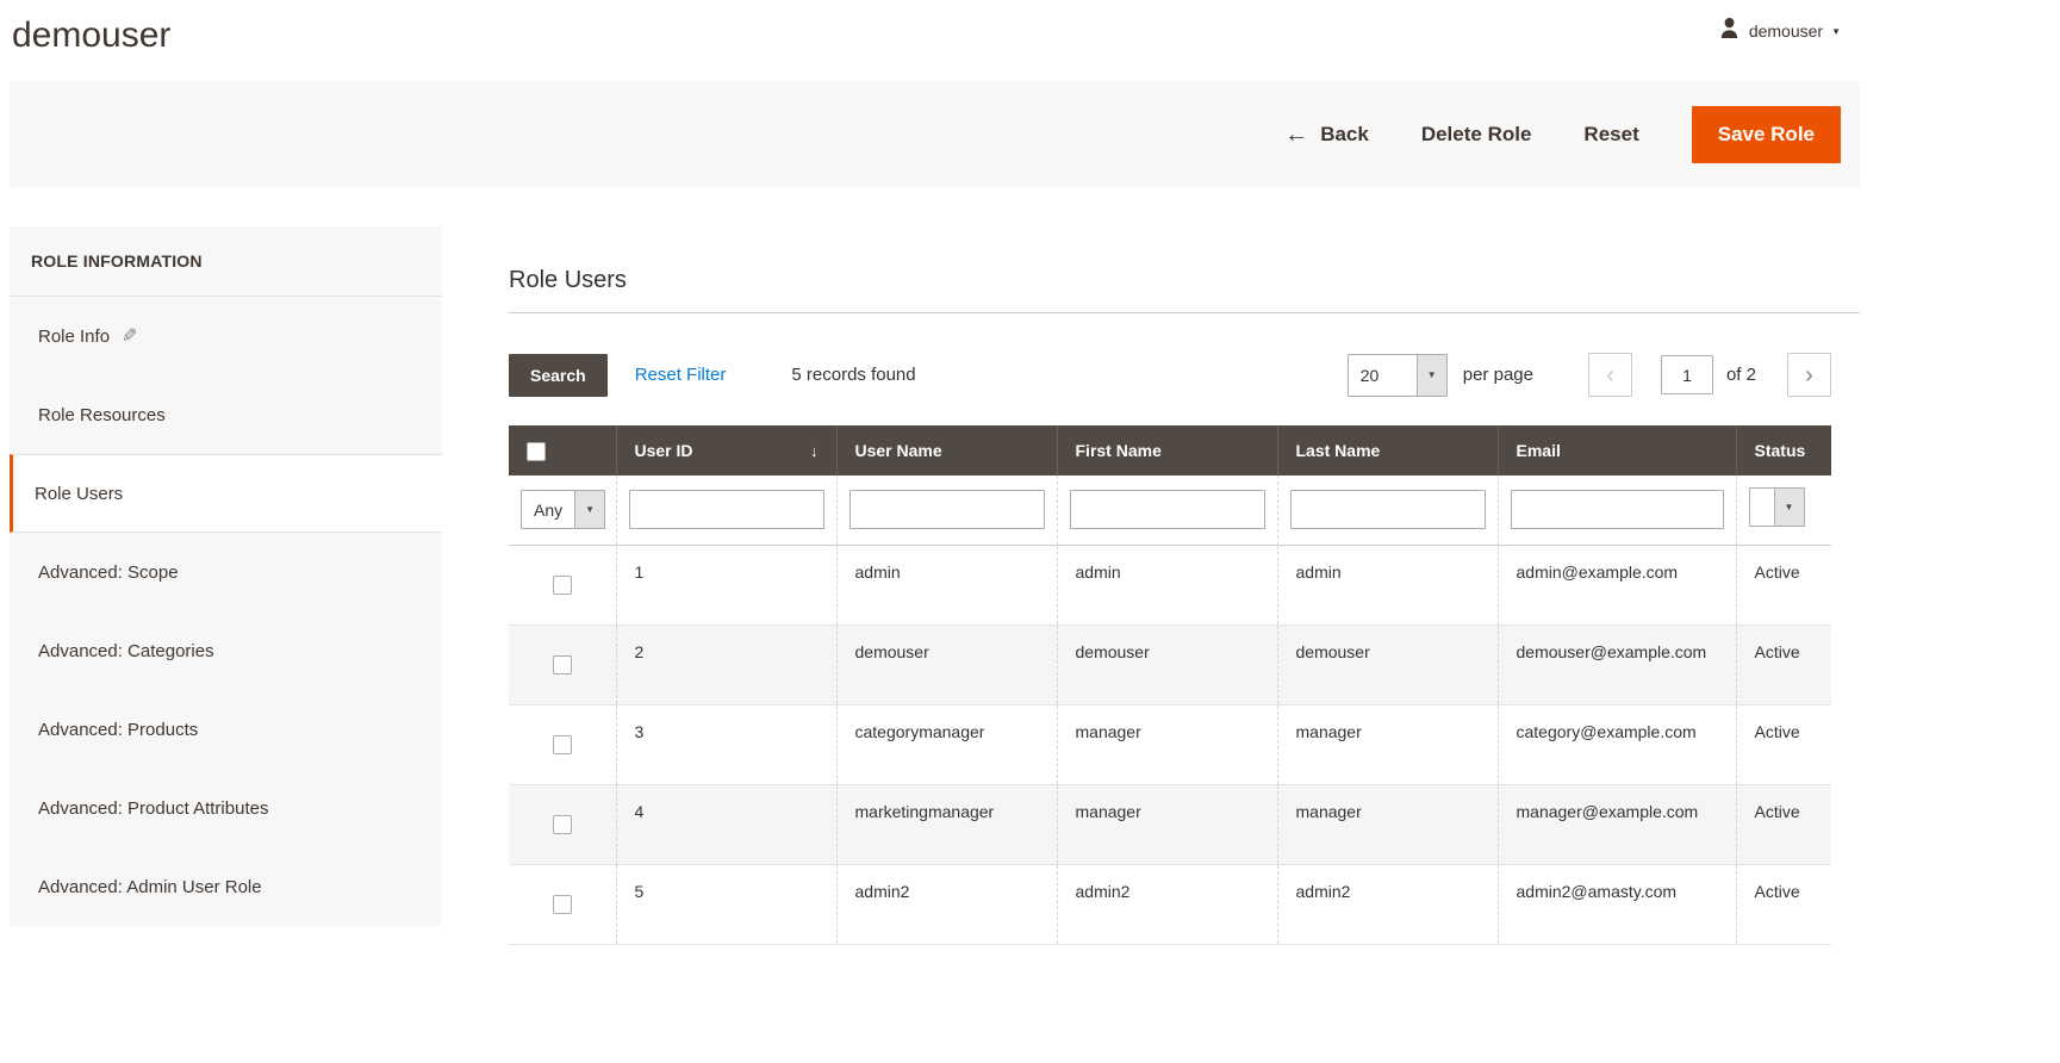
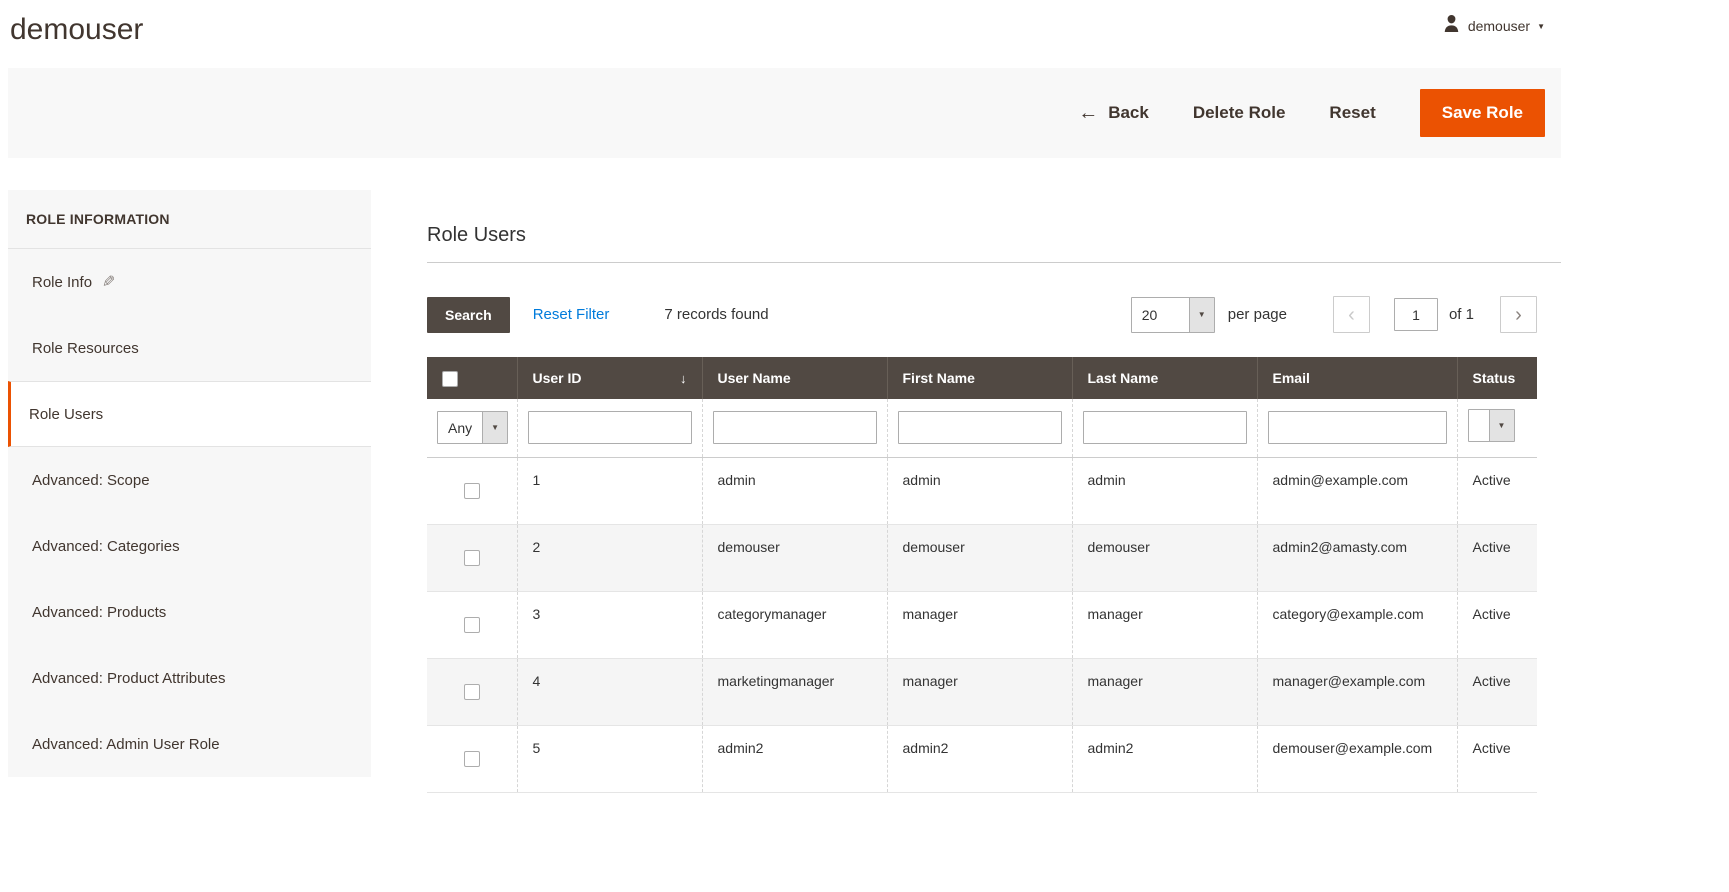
  demouser
  demouser
  ▼
  ←
  Back
  Delete Role
  Reset
  Save Role
  ROLE INFORMATION
  Role Info
  Role Resources
  Role Users
  Advanced: Scope
  Advanced: Categories
  Advanced: Products
  Advanced: Product Attributes
  Advanced: Admin User Role
  Role Users
  Search
  Reset Filter
- 5 records found
+ 7 records found
  20
  ▼
  per page
  ‹
  1
- of 2
+ of 1
  ›
  	User ID ↓	User Name	First Name	Last Name	Email	Status
  Any ▼						▼
  	1	admin	admin	admin	admin@example.com	Active
- 	2	demouser	demouser	demouser	demouser@example.com	Active
+ 	2	demouser	demouser	demouser	admin2@amasty.com	Active
  	3	categorymanager	manager	manager	category@example.com	Active
  	4	marketingmanager	manager	manager	manager@example.com	Active
- 	5	admin2	admin2	admin2	admin2@amasty.com	Active
+ 	5	admin2	admin2	admin2	demouser@example.com	Active
